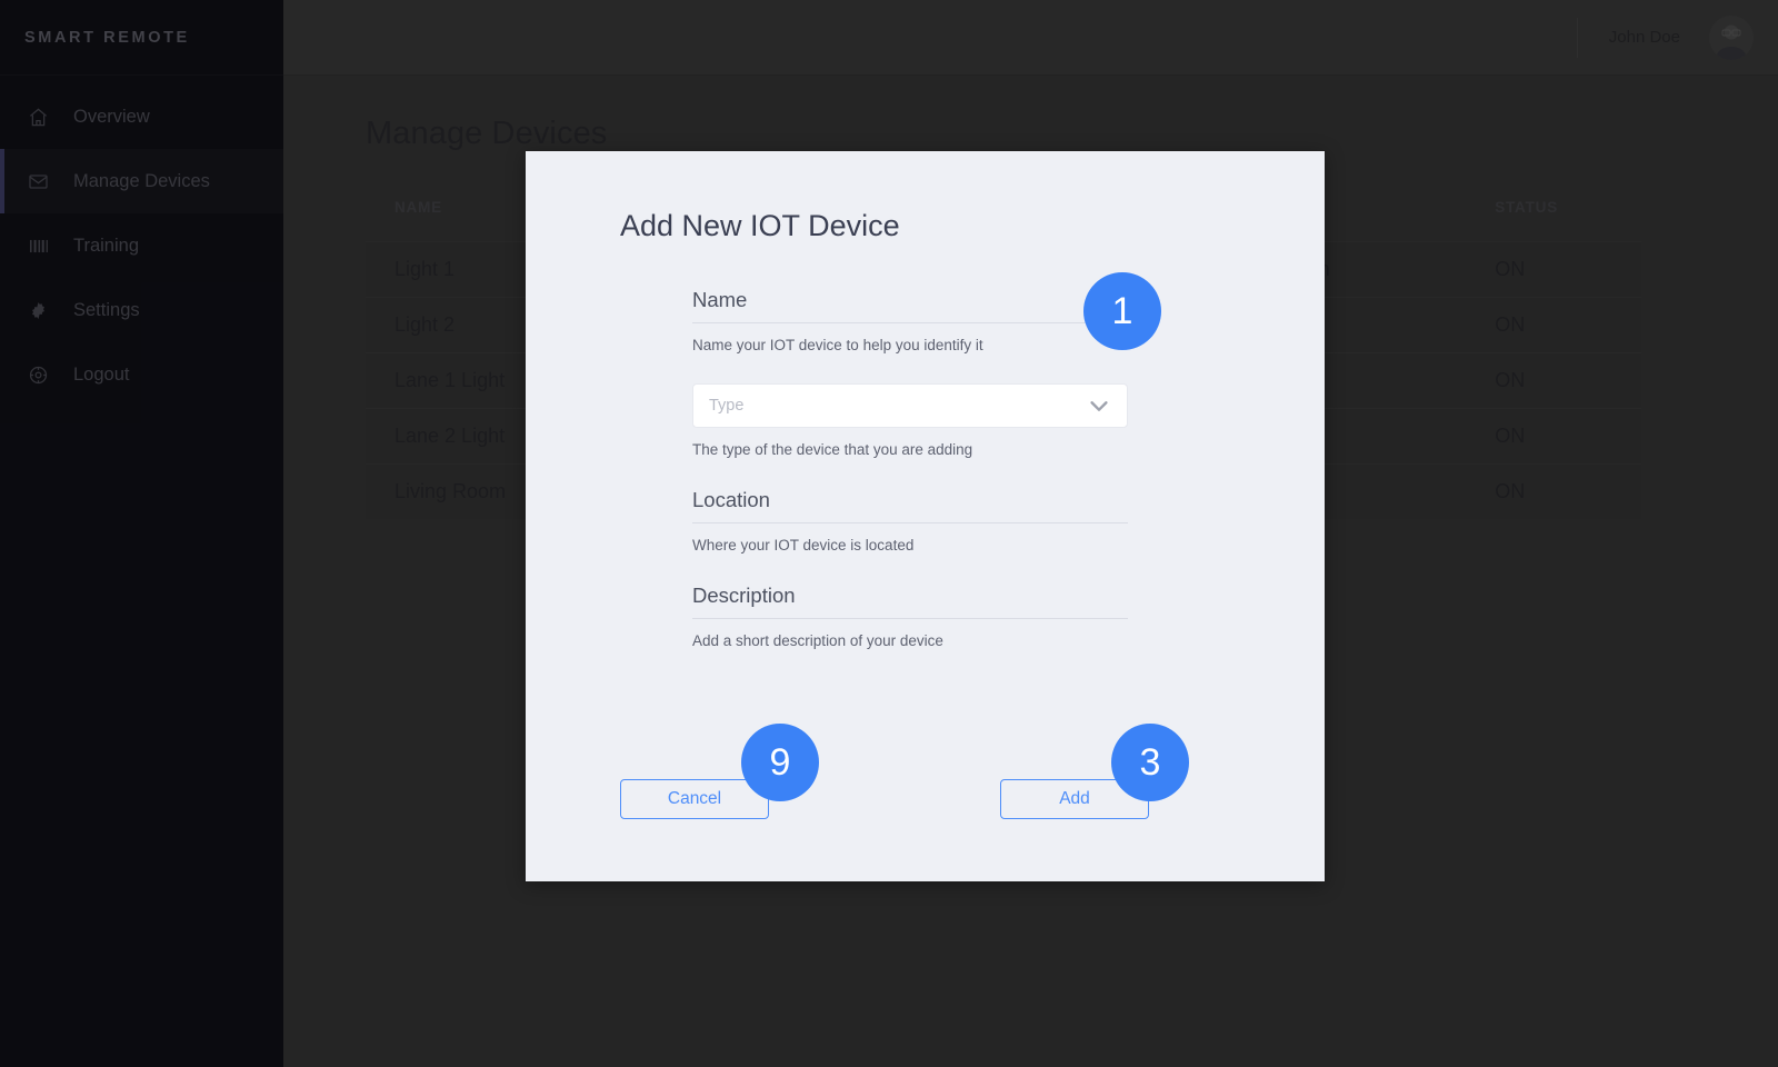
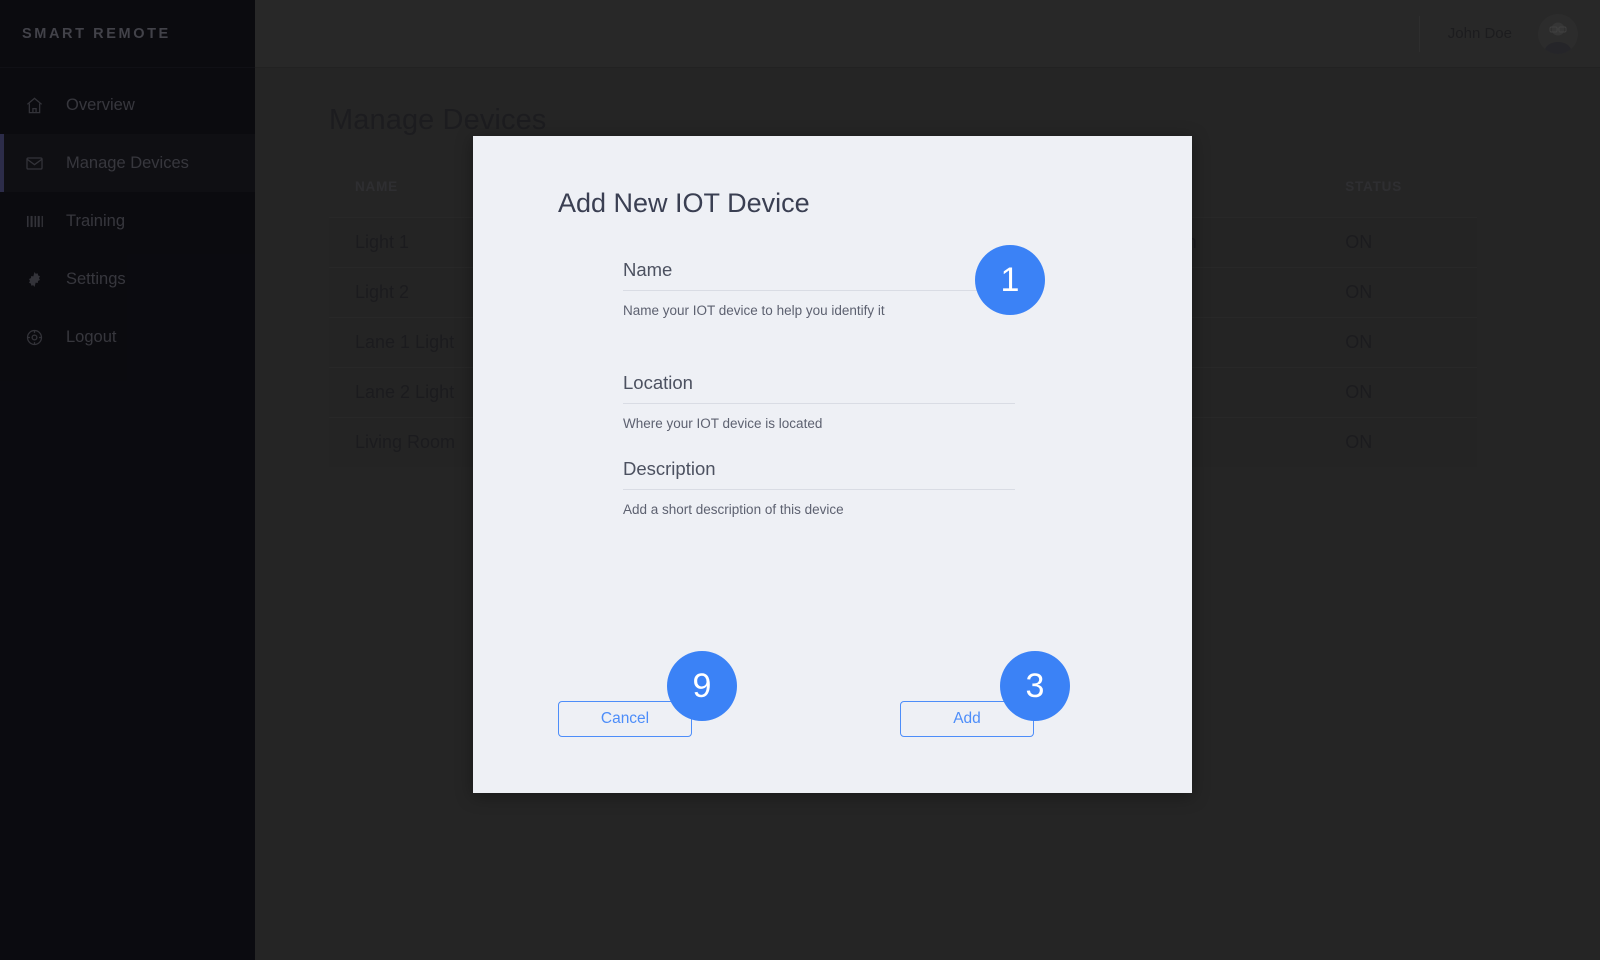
  SMART REMOTE
  Overview
  Manage Devices
  Training
  Settings
  Logout
  Manage Devices
  Add New IOT Device
  Name
  Name your IOT device to help you identify it
- Type
- The type of the device that you are adding
  Location
  Where your IOT device is located
  Description
- Add a short description of your device
+ Add a short description of this device
  Cancel
  Add
  1
  9
  3
